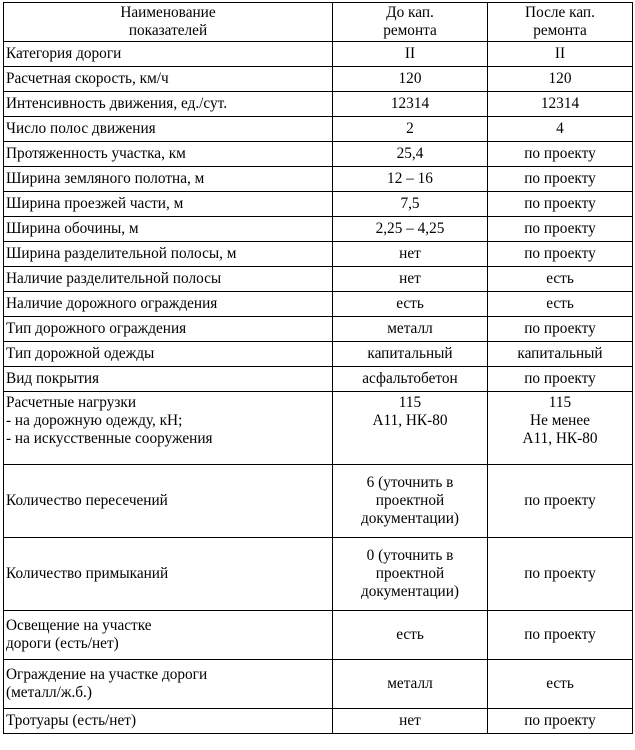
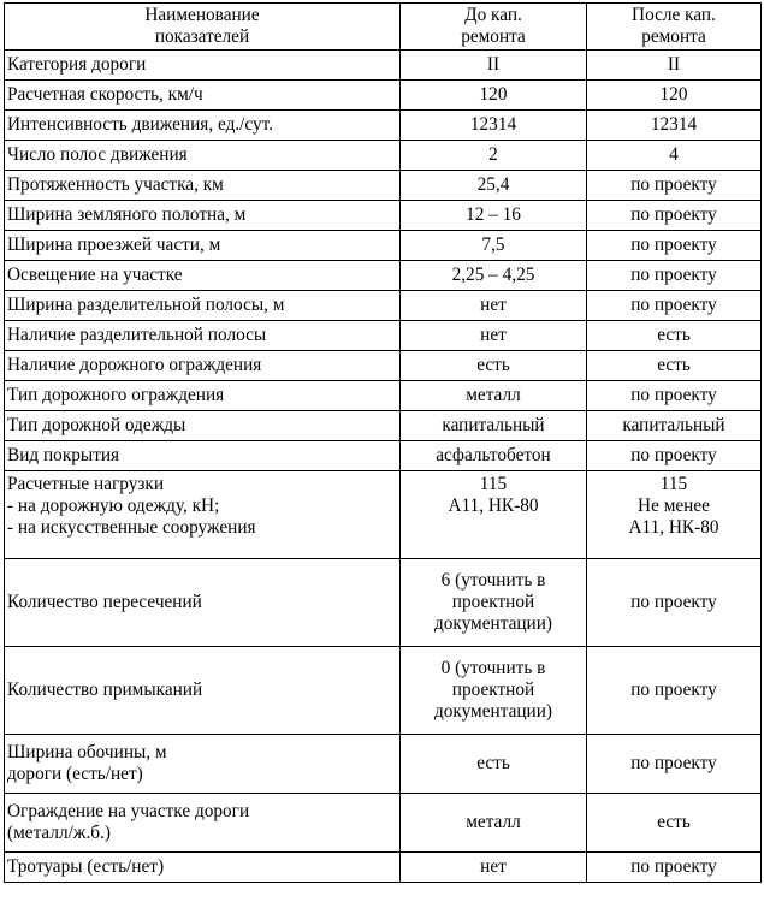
  Наименование показателей	До кап. ремонта	После кап. ремонта
  Категория дороги	II	II
  Расчетная скорость, км/ч	120	120
  Интенсивность движения, ед./сут.	12314	12314
  Число полос движения	2	4
  Протяженность участка, км	25,4	по проекту
  Ширина земляного полотна, м	12 – 16	по проекту
  Ширина проезжей части, м	7,5	по проекту
- Ширина обочины, м	2,25 – 4,25	по проекту
+ Освещение на участке	2,25 – 4,25	по проекту
  Ширина разделительной полосы, м	нет	по проекту
  Наличие разделительной полосы	нет	есть
  Наличие дорожного ограждения	есть	есть
  Тип дорожного ограждения	металл	по проекту
  Тип дорожной одежды	капитальный	капитальный
  Вид покрытия	асфальтобетон	по проекту
  Расчетные нагрузки- на дорожную одежду, кН;- на искусственные сооружения	115А11, НК-80	115Не менееА11, НК-80
  Количество пересечений	6 (уточнить впроектнойдокументации)	по проекту
  Количество примыканий	0 (уточнить впроектнойдокументации)	по проекту
- Освещение на участкедороги (есть/нет)	есть	по проекту
+ Ширина обочины, мдороги (есть/нет)	есть	по проекту
  Ограждение на участке дороги(металл/ж.б.)	металл	есть
  Тротуары (есть/нет)	нет	по проекту
